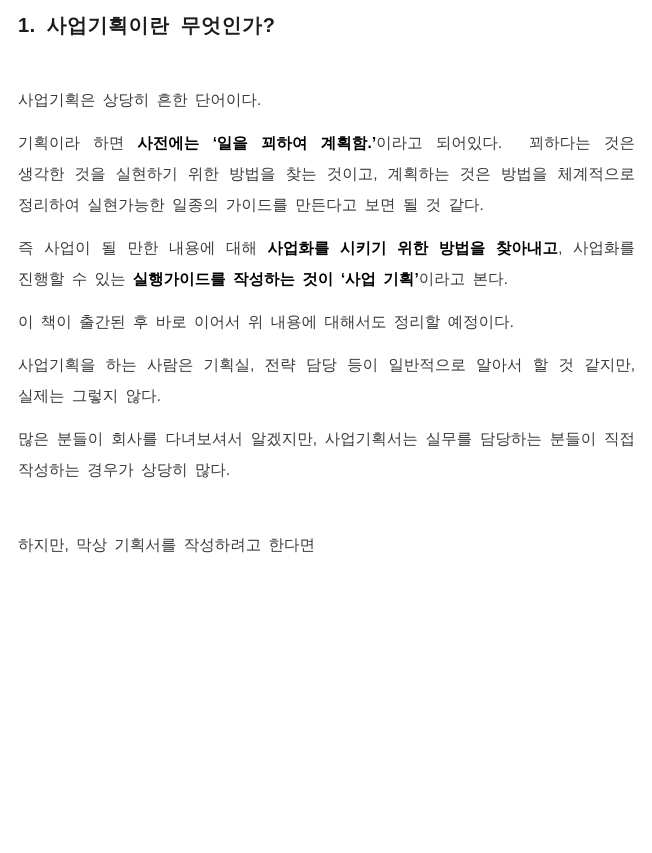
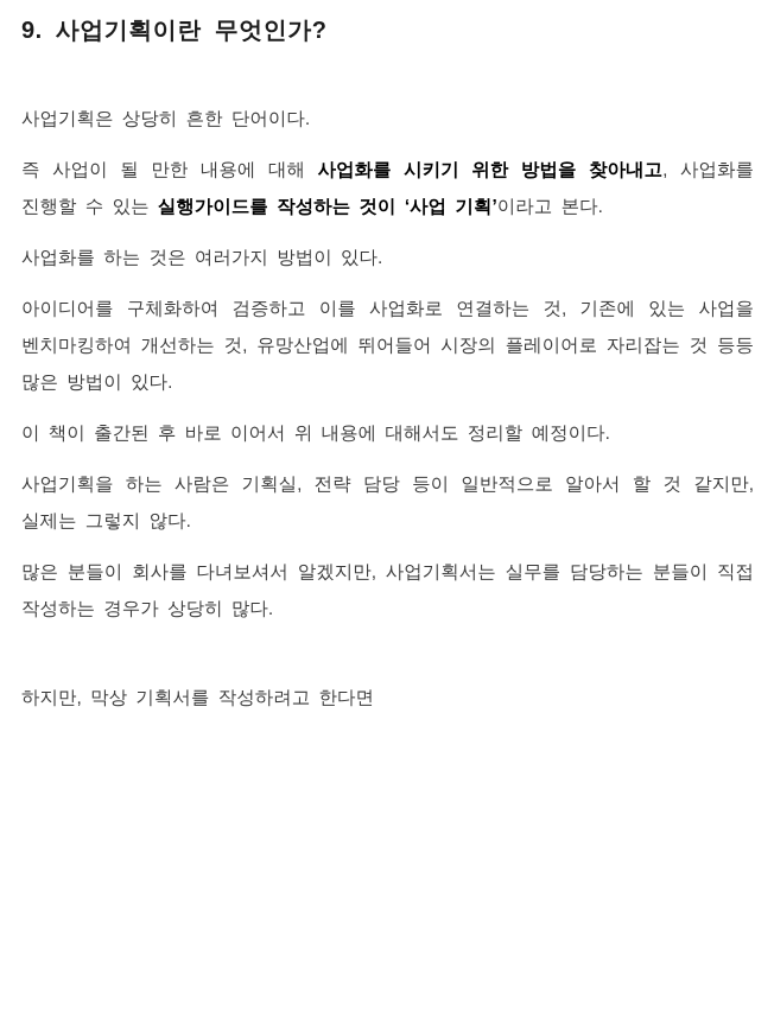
- 1. 사업기획이란 무엇인가?
+ 9. 사업기획이란 무엇인가?
  사업기획은 상당히 흔한 단어이다.
- 기획이라 하면 사전에는 ‘일을 꾀하여 계획함.’이라고 되어있다. 꾀하다는 것은 생각한 것을 실현하기 위한 방법을 찾는 것이고, 계획하는 것은 방법을 체계적으로 정리하여 실현가능한 일종의 가이드를 만든다고 보면 될 것 같다.
  즉 사업이 될 만한 내용에 대해 사업화를 시키기 위한 방법을 찾아내고, 사업화를 진행할 수 있는 실행가이드를 작성하는 것이 ‘사업 기획’이라고 본다.
+ 사업화를 하는 것은 여러가지 방법이 있다.
+ 아이디어를 구체화하여 검증하고 이를 사업화로 연결하는 것, 기존에 있는 사업을 벤치마킹하여 개선하는 것, 유망산업에 뛰어들어 시장의 플레이어로 자리잡는 것 등등 많은 방법이 있다.
  이 책이 출간된 후 바로 이어서 위 내용에 대해서도 정리할 예정이다.
  사업기획을 하는 사람은 기획실, 전략 담당 등이 일반적으로 알아서 할 것 같지만, 실제는 그렇지 않다.
  많은 분들이 회사를 다녀보셔서 알겠지만, 사업기획서는 실무를 담당하는 분들이 직접 작성하는 경우가 상당히 많다.
  하지만, 막상 기획서를 작성하려고 한다면
